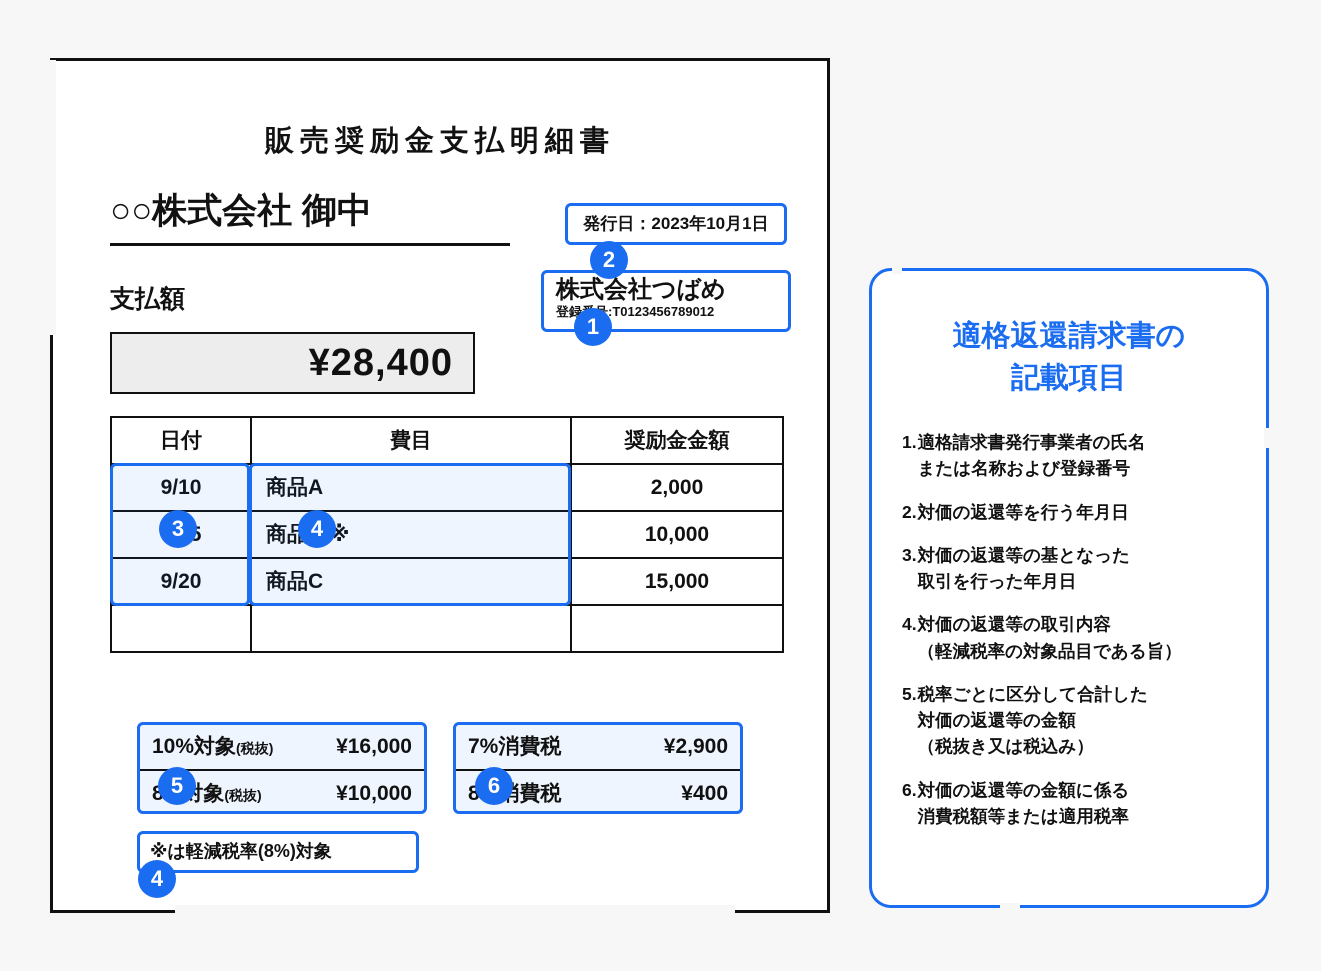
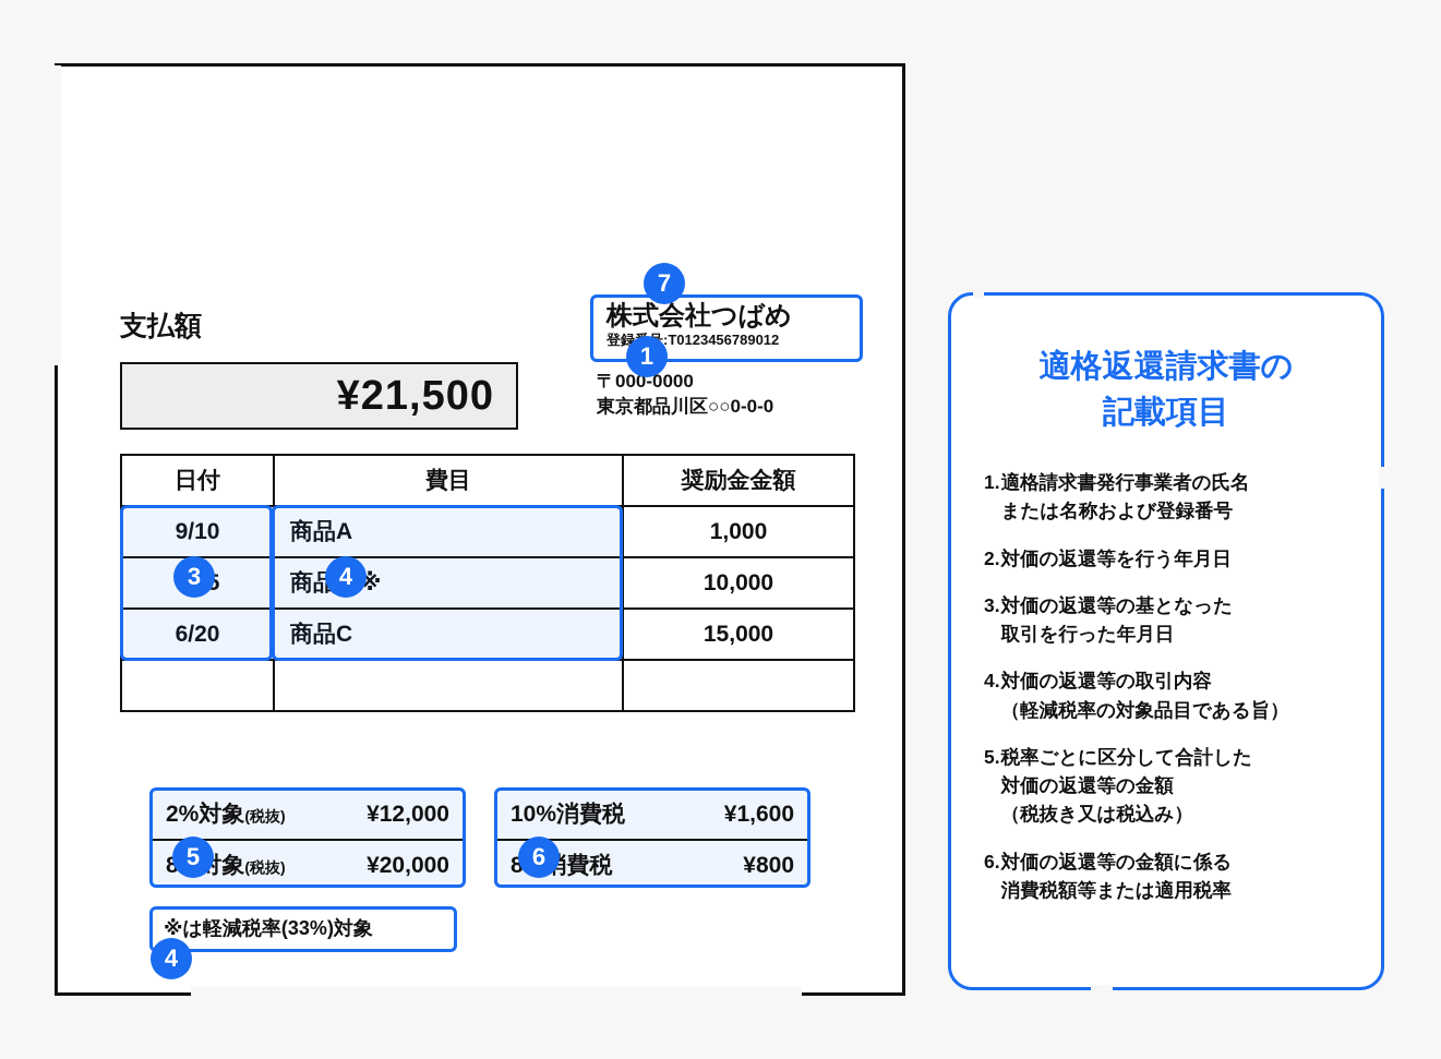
- 販売奨励金支払明細書
- ○○株式会社 御中
  支払額
- ¥28,400
+ ¥21,500
- 発行日：2023年10月1日
  株式会社つばめ
  登録:T0123456789012
+ 〒000-0000
+ 東京都品川区○○0-0-0
  日付	費目	奨励金金額
- 9/10	商品A	2,000
+ 9/10	商品A	1,000
- 9/20	商品C	15,000
+ 6/20	商品C	15,000
- 10%対象
+ 2%対象
  (税抜)
- ¥16,000
+ ¥12,000
  (税抜)
- ¥10,000
+ ¥20,000
- 7%消費税
+ 10%消費税
- ¥2,900
+ ¥1,600
- ¥400
+ ¥800
- ※は軽減税率(8%)対象
+ ※は軽減税率(33%)対象
  1
- 2
+ 7
  3
  4
  5
  6
  4
  適格返還請求書の
  記載項目
  1.
  適格請求書発行事業者の氏名
  または名称および登録番号
  2.
  対価の返還等を行う年月日
  3.
  対価の返還等の基となった
  取引を行った年月日
  4.
  対価の返還等の取引内容
  （軽減税率の対象品目である旨）
  5.
  税率ごとに区分して合計した
  対価の返還等の金額
  （税抜き又は税込み）
  6.
  対価の返還等の金額に係る
  消費税額等または適用税率
